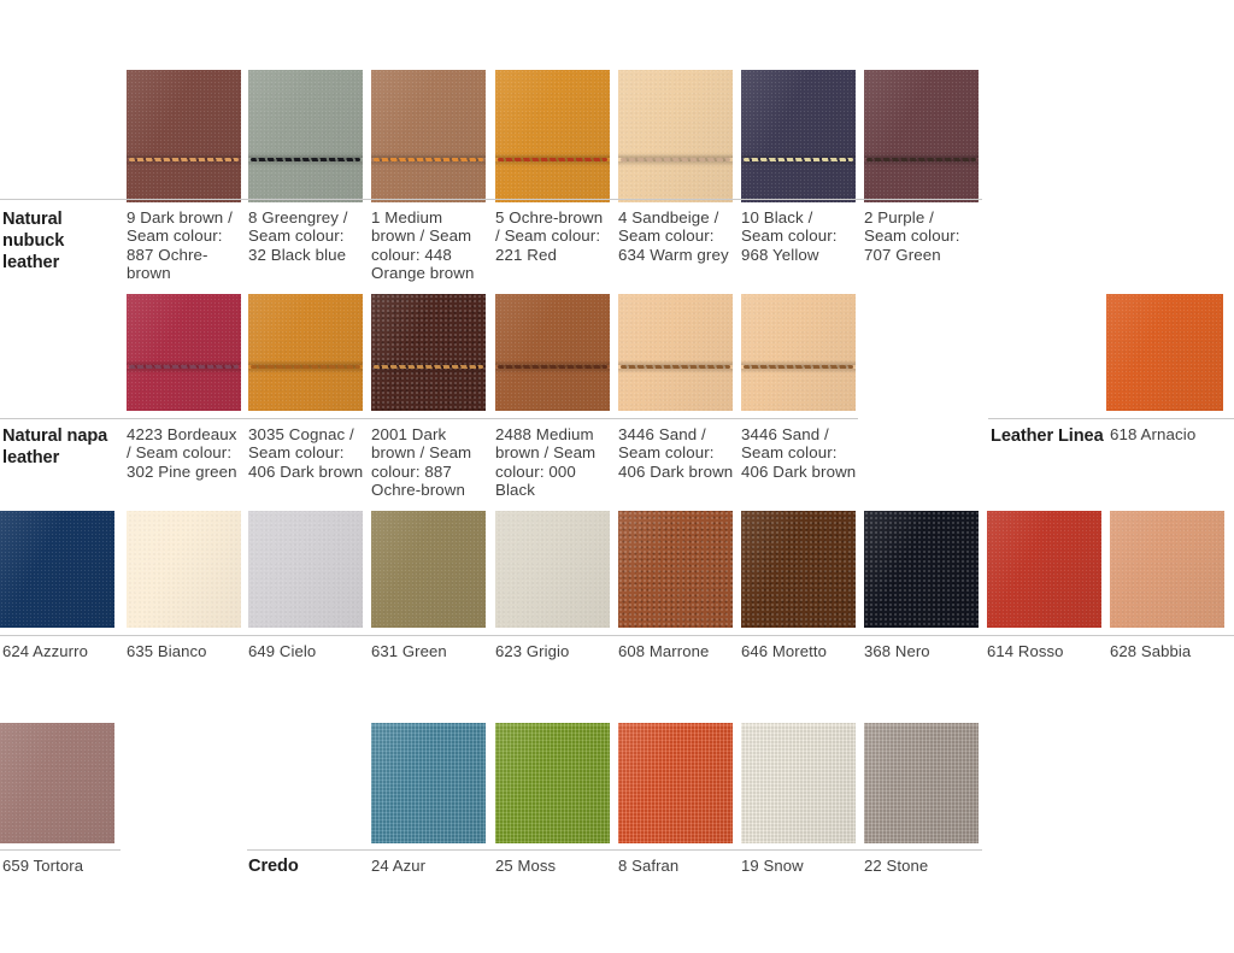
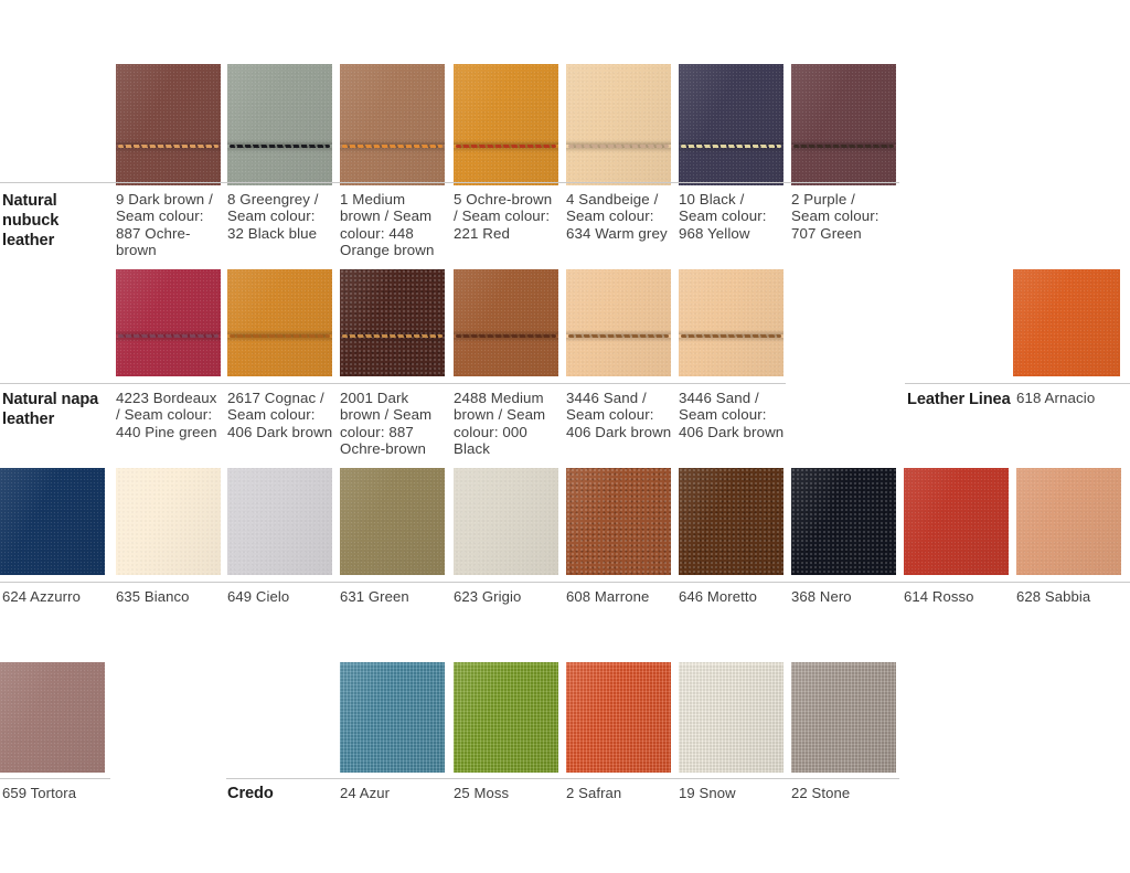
  Natural
  nubuck
  leather
  9 Dark brown / Seam colour: 887 Ochre-brown
  8 Greengrey / Seam colour: 32 Black blue
  1 Medium brown / Seam colour: 448 Orange brown
  5 Ochre-brown / Seam colour: 221 Red
  4 Sandbeige / Seam colour: 634 Warm grey
  10 Black / Seam colour: 968 Yellow
  2 Purple / Seam colour: 707 Green
  Natural napa
  leather
- 4223 Bordeaux / Seam colour: 302 Pine green
+ 4223 Bordeaux / Seam colour: 440 Pine green
- 3035 Cognac / Seam colour: 406 Dark brown
+ 2617 Cognac / Seam colour: 406 Dark brown
  2001 Dark brown / Seam colour: 887 Ochre-brown
  2488 Medium brown / Seam colour: 000 Black
  3446 Sand / Seam colour: 406 Dark brown
  3446 Sand / Seam colour: 406 Dark brown
  Leather Linea
  618 Arnacio
  624 Azzurro
  635 Bianco
  649 Cielo
  631 Green
  623 Grigio
  608 Marrone
  646 Moretto
  368 Nero
  614 Rosso
  628 Sabbia
  659 Tortora
  Credo
  24 Azur
  25 Moss
- 8 Safran
+ 2 Safran
  19 Snow
  22 Stone
